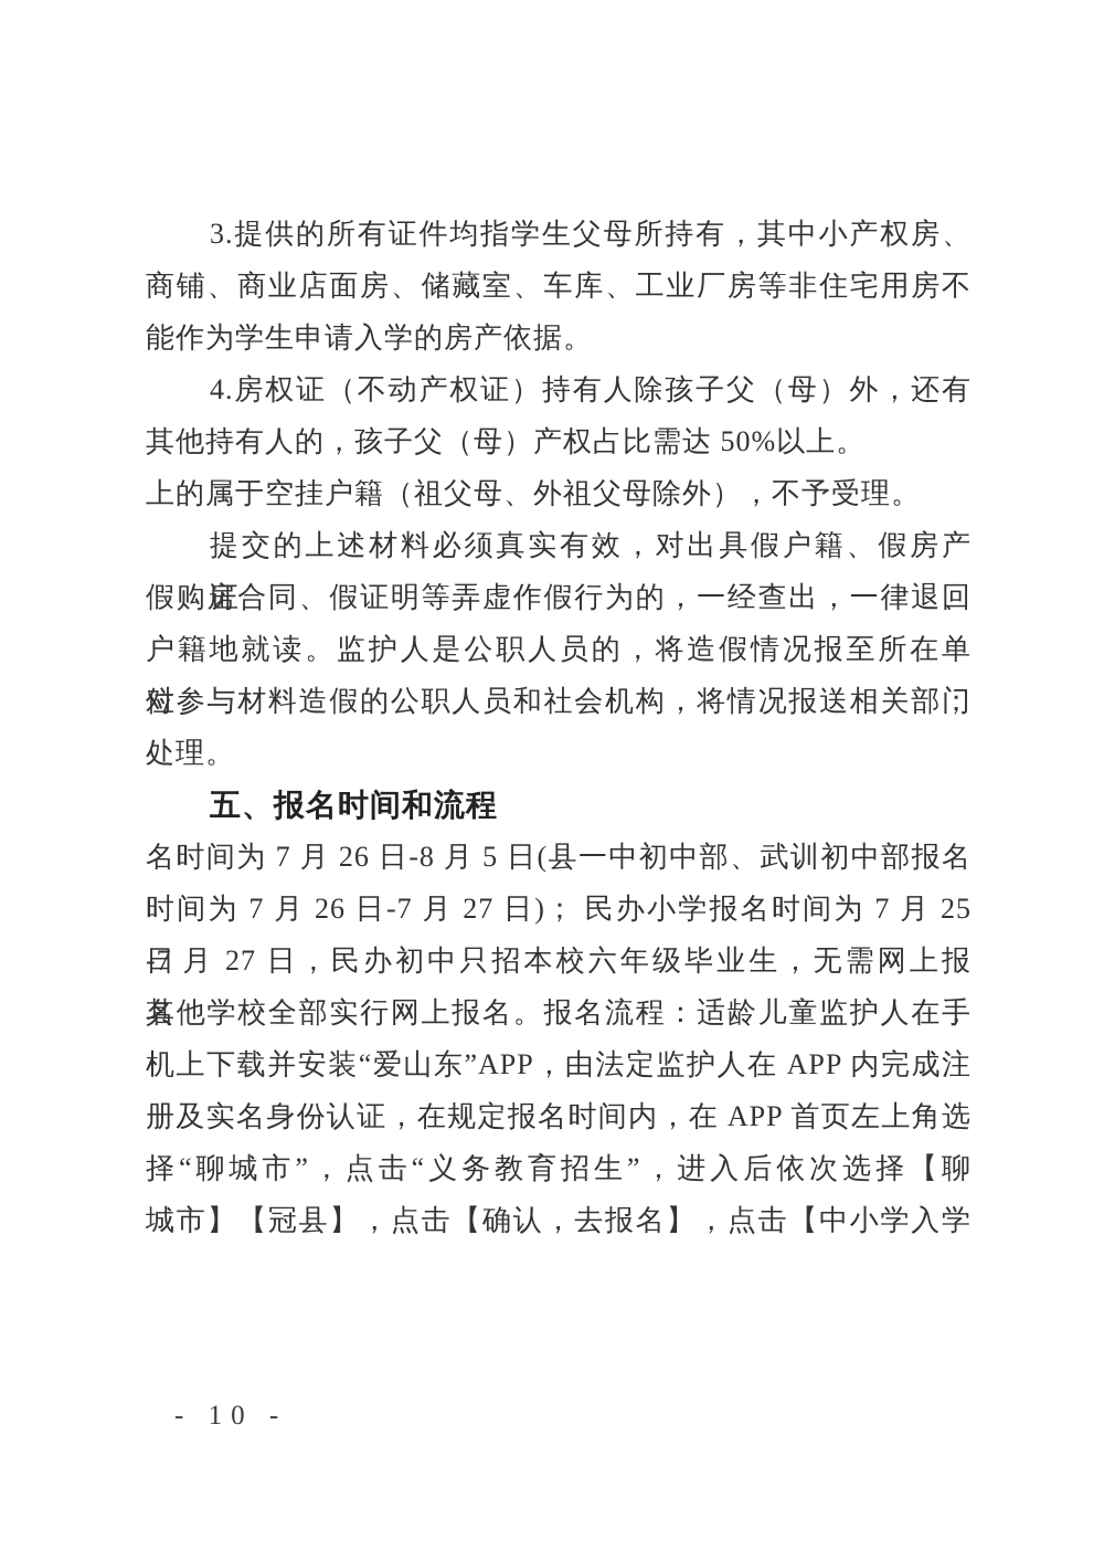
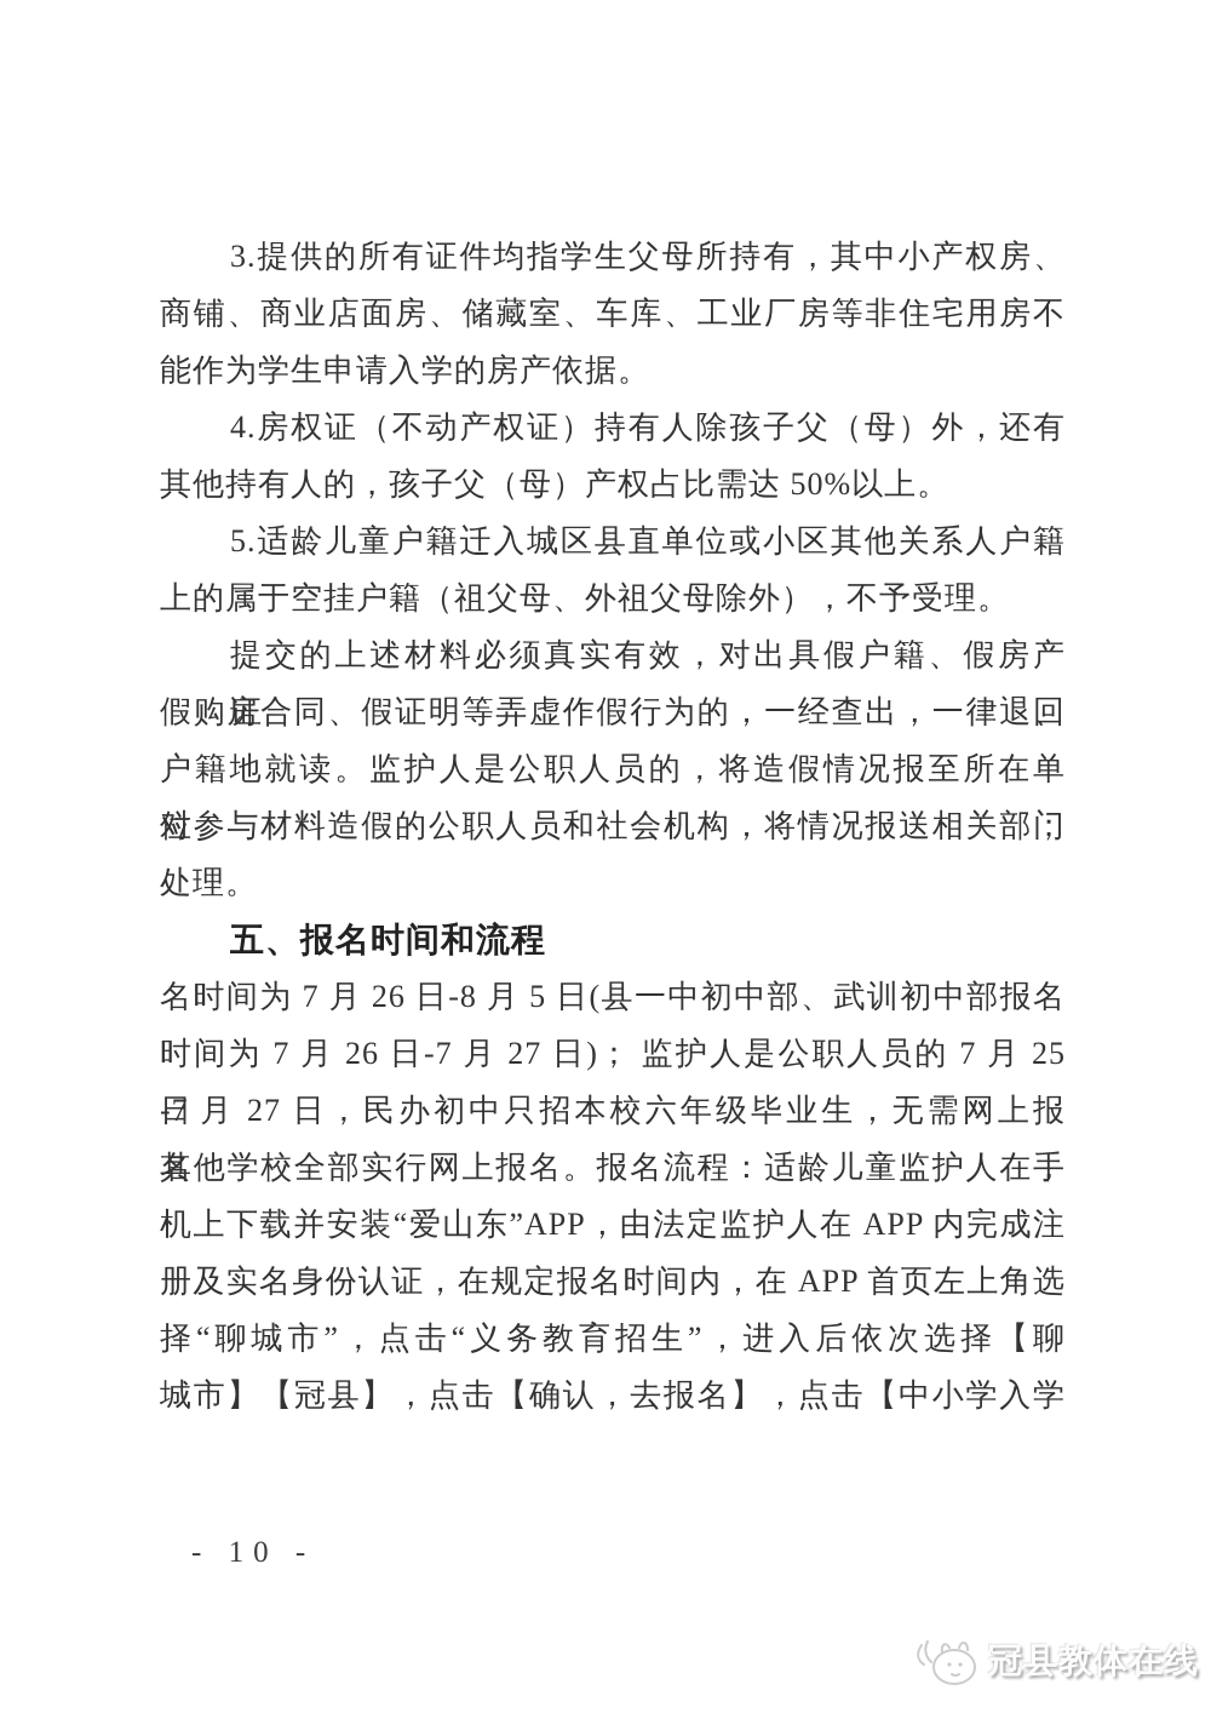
  3.提供的所有证件均指学生父母所持有，其中小产权房、
  商铺、商业店面房、储藏室、车库、工业厂房等非住宅用房不
  能作为学生申请入学的房产依据。
  4.房权证（不动产权证）持有人除孩子父（母）外，还有
  其他持有人的，孩子父（母）产权占比需达 50%以上。
+ 5.适龄儿童户籍迁入城区县直单位或小区其他关系人户籍
  上的属于空挂户籍（祖父母、外祖父母除外），不予受理。
  提交的上述材料必须真实有效，对出具假户籍、假房产证、
  假购房合同、假证明等弄虚作假行为的，一经查出，一律退回
  户籍地就读。监护人是公职人员的，将造假情况报至所在单位；
  对参与材料造假的公职人员和社会机构，将情况报送相关部门
  处理。
  五、报名时间和流程
  名时间为 7 月 26 日-8 月 5 日(县一中初中部、武训初中部报名
- 时间为 7 月 26 日-7 月 27 日)； 民办小学报名时间为 7 月 25 日
+ 时间为 7 月 26 日-7 月 27 日)； 监护人是公职人员的 7 月 25 日
  -7 月 27 日，民办初中只招本校六年级毕业生，无需网上报名，
  其他学校全部实行网上报名。报名流程：适龄儿童监护人在手
  机上下载并安装“爱山东”APP，由法定监护人在 APP 内完成注
  册及实名身份认证，在规定报名时间内，在 APP 首页左上角选
  择“聊城市”，点击“义务教育招生”，进入后依次选择【聊
  城市】【冠县】，点击【确认，去报名】，点击【中小学入学
  - 10 -
+ 冠县教体在线
